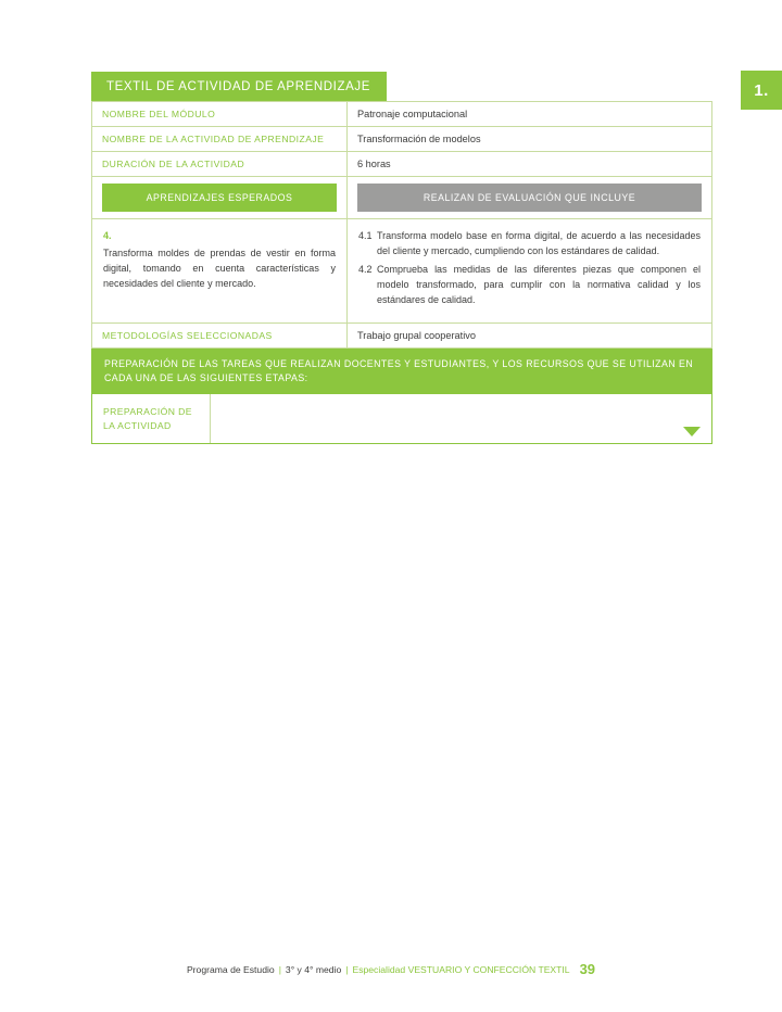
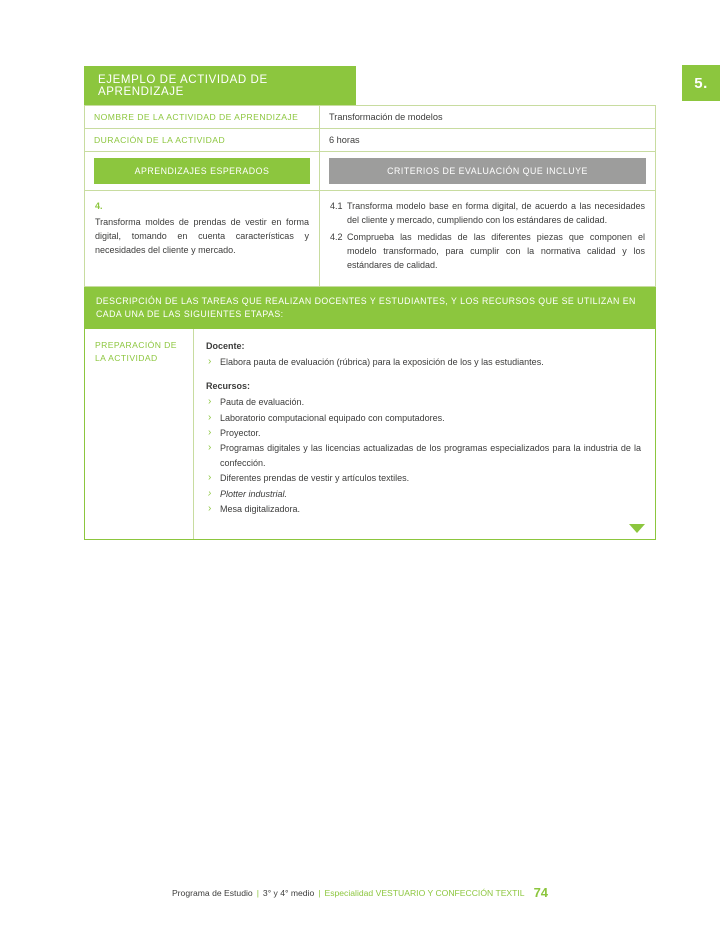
- 1.
+ 5.
- TEXTIL DE ACTIVIDAD DE APRENDIZAJE
+ EJEMPLO DE ACTIVIDAD DE APRENDIZAJE
- NOMBRE DEL MÓDULO	Patronaje computacional
  NOMBRE DE LA ACTIVIDAD DE APRENDIZAJE	Transformación de modelos
  DURACIÓN DE LA ACTIVIDAD	6 horas
- APRENDIZAJES ESPERADOS	REALIZAN DE EVALUACIÓN QUE INCLUYE
+ APRENDIZAJES ESPERADOS	CRITERIOS DE EVALUACIÓN QUE INCLUYE
  4. Transforma moldes de prendas de vestir en forma digital, tomando en cuenta características y necesidades del cliente y mercado.	4.1 Transforma modelo base en forma digital, de acuerdo a las necesidades del cliente y mercado, cumpliendo con los estándares de calidad. 4.2 Comprueba las medidas de las diferentes piezas que componen el modelo transformado, para cumplir con la normativa calidad y los estándares de calidad.
- METODOLOGÍAS SELECCIONADAS	Trabajo grupal cooperativo
- PREPARACIÓN DE LAS TAREAS QUE REALIZAN DOCENTES Y ESTUDIANTES, Y LOS RECURSOS QUE SE UTILIZAN EN CADA UNA DE LAS SIGUIENTES ETAPAS:
+ DESCRIPCIÓN DE LAS TAREAS QUE REALIZAN DOCENTES Y ESTUDIANTES, Y LOS RECURSOS QUE SE UTILIZAN EN CADA UNA DE LAS SIGUIENTES ETAPAS:
  PREPARACIÓN DE LA ACTIVIDAD
+ Docente:
+ Elabora pauta de evaluación (rúbrica) para la exposición de los y las estudiantes.
+ Recursos:
+ Pauta de evaluación.
+ Laboratorio computacional equipado con computadores.
+ Proyector.
+ Programas digitales y las licencias actualizadas de los programas especializados para la industria de la confección.
+ Diferentes prendas de vestir y artículos textiles.
+ Plotter industrial.
+ Mesa digitalizadora.
- Programa de Estudio | 3° y 4° medio | Especialidad VESTUARIO Y CONFECCIÓN TEXTIL 39
+ Programa de Estudio | 3° y 4° medio | Especialidad VESTUARIO Y CONFECCIÓN TEXTIL 74
